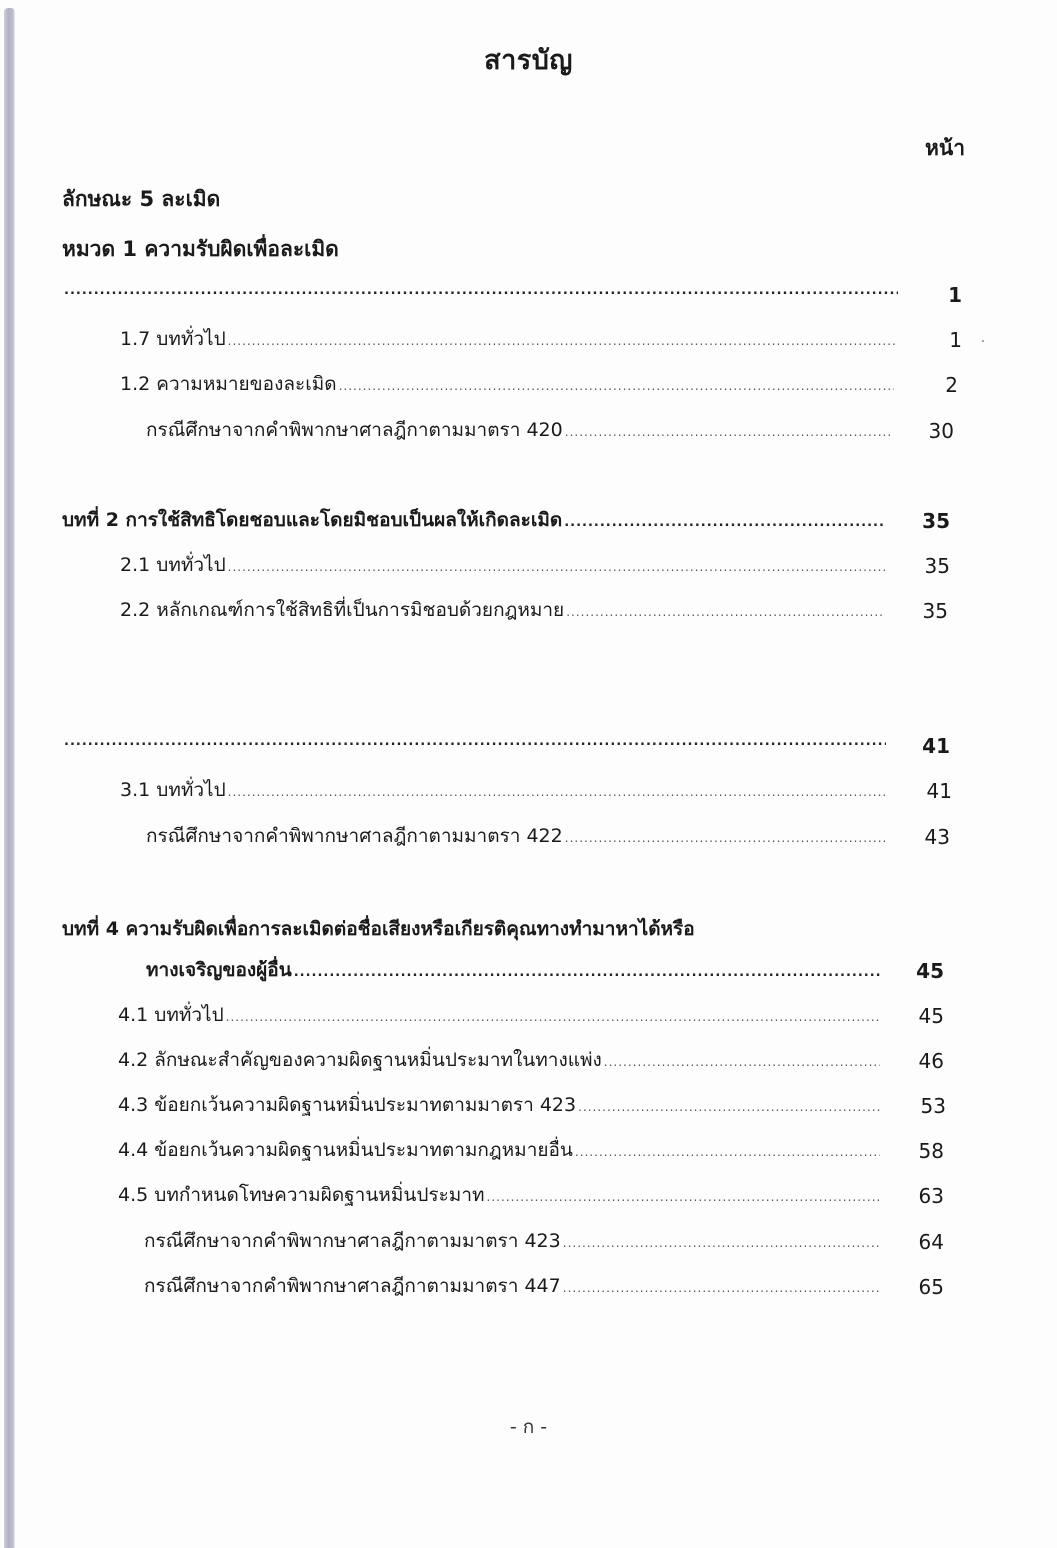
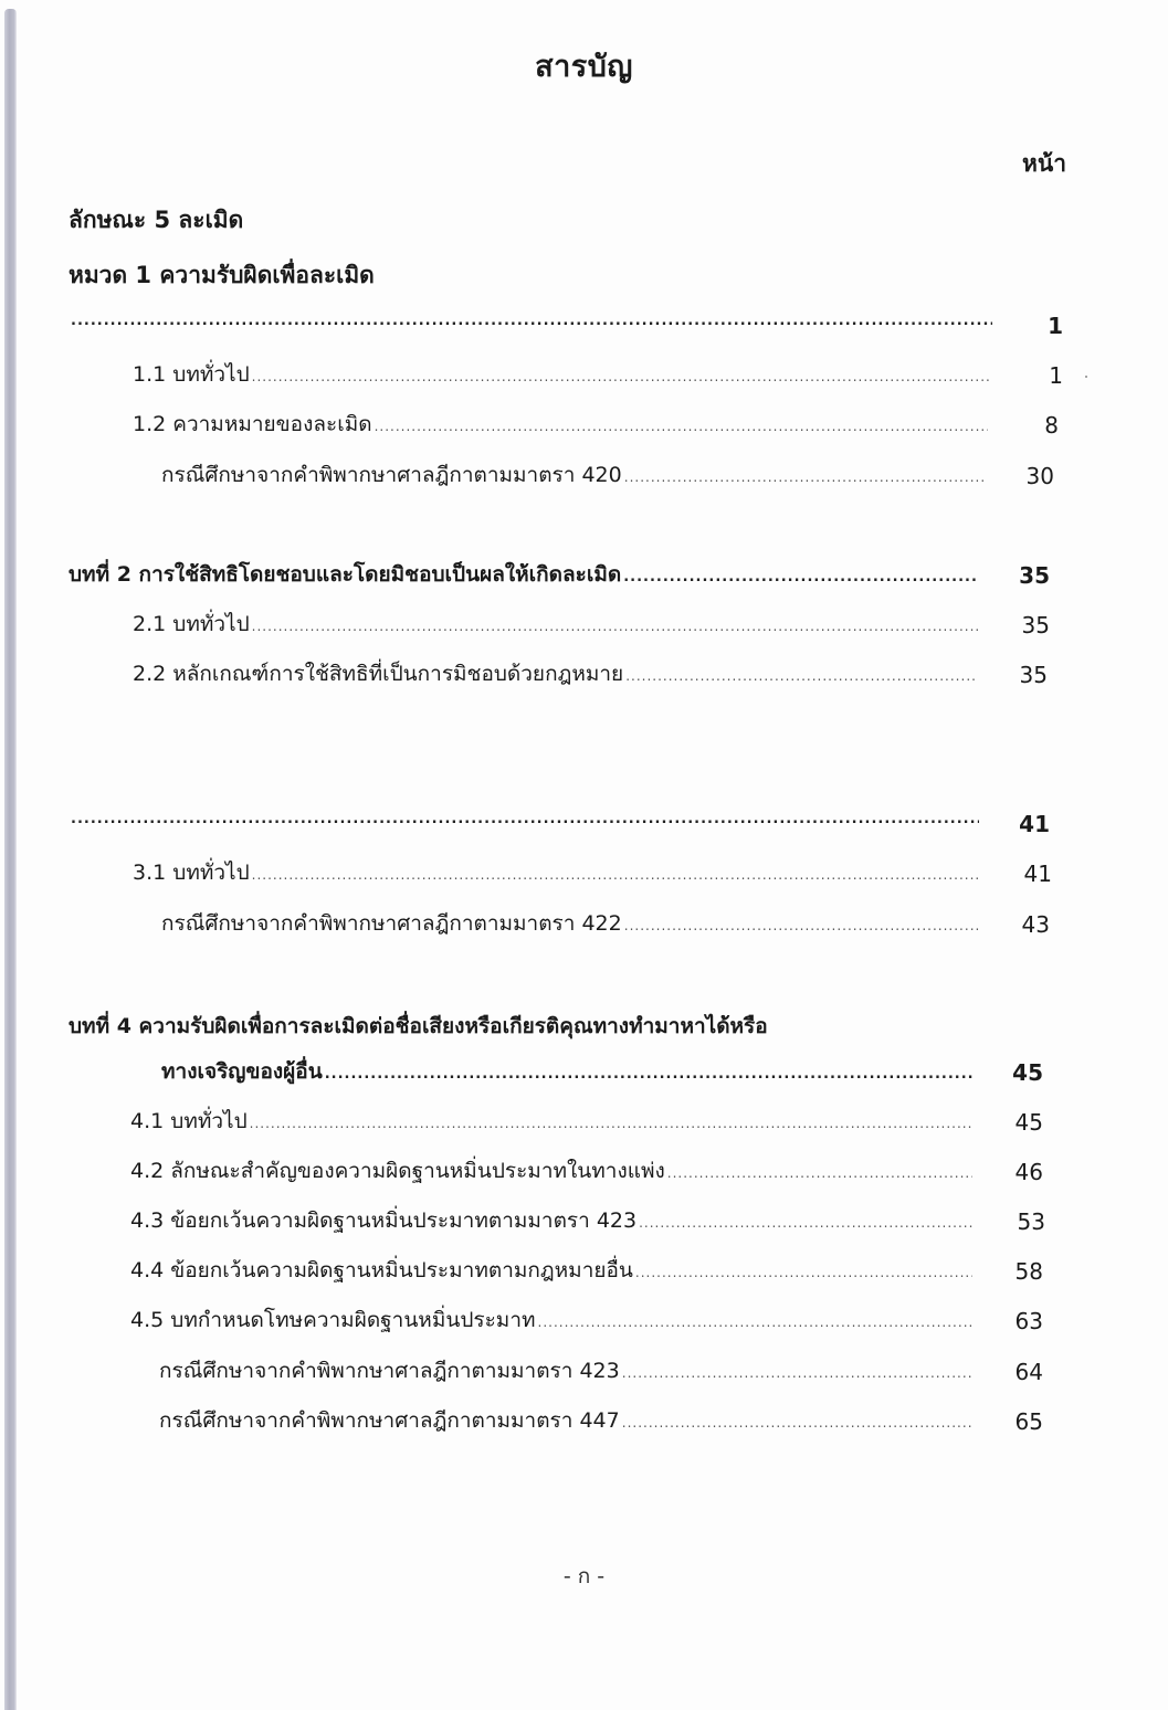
  สารบัญ
  หน้า
  ลักษณะ 5 ละเมิด
  หมวด 1 ความรับผิดเพื่อละเมิด
  1
- 1.7 บททั่วไป
+ 1.1 บททั่วไป
  1
  1.2 ความหมายของละเมิด
- 2
+ 8
  กรณีศึกษาจากคำพิพากษาศาลฎีกาตามมาตรา 420
  30
  บทที่ 2 การใช้สิทธิโดยชอบและโดยมิชอบเป็นผลให้เกิดละเมิด
  35
  2.1 บททั่วไป
  35
  2.2 หลักเกณฑ์การใช้สิทธิที่เป็นการมิชอบด้วยกฎหมาย
  35
  41
  3.1 บททั่วไป
  41
  กรณีศึกษาจากคำพิพากษาศาลฎีกาตามมาตรา 422
  43
  บทที่ 4 ความรับผิดเพื่อการละเมิดต่อชื่อเสียงหรือเกียรติคุณทางทำมาหาได้หรือ
  ทางเจริญของผู้อื่น
  45
  4.1 บททั่วไป
  45
  4.2 ลักษณะสำคัญของความผิดฐานหมิ่นประมาทในทางแพ่ง
  46
  4.3 ข้อยกเว้นความผิดฐานหมิ่นประมาทตามมาตรา 423
  53
  4.4 ข้อยกเว้นความผิดฐานหมิ่นประมาทตามกฎหมายอื่น
  58
  4.5 บทกำหนดโทษความผิดฐานหมิ่นประมาท
  63
  กรณีศึกษาจากคำพิพากษาศาลฎีกาตามมาตรา 423
  64
  กรณีศึกษาจากคำพิพากษาศาลฎีกาตามมาตรา 447
  65
  - ก -
